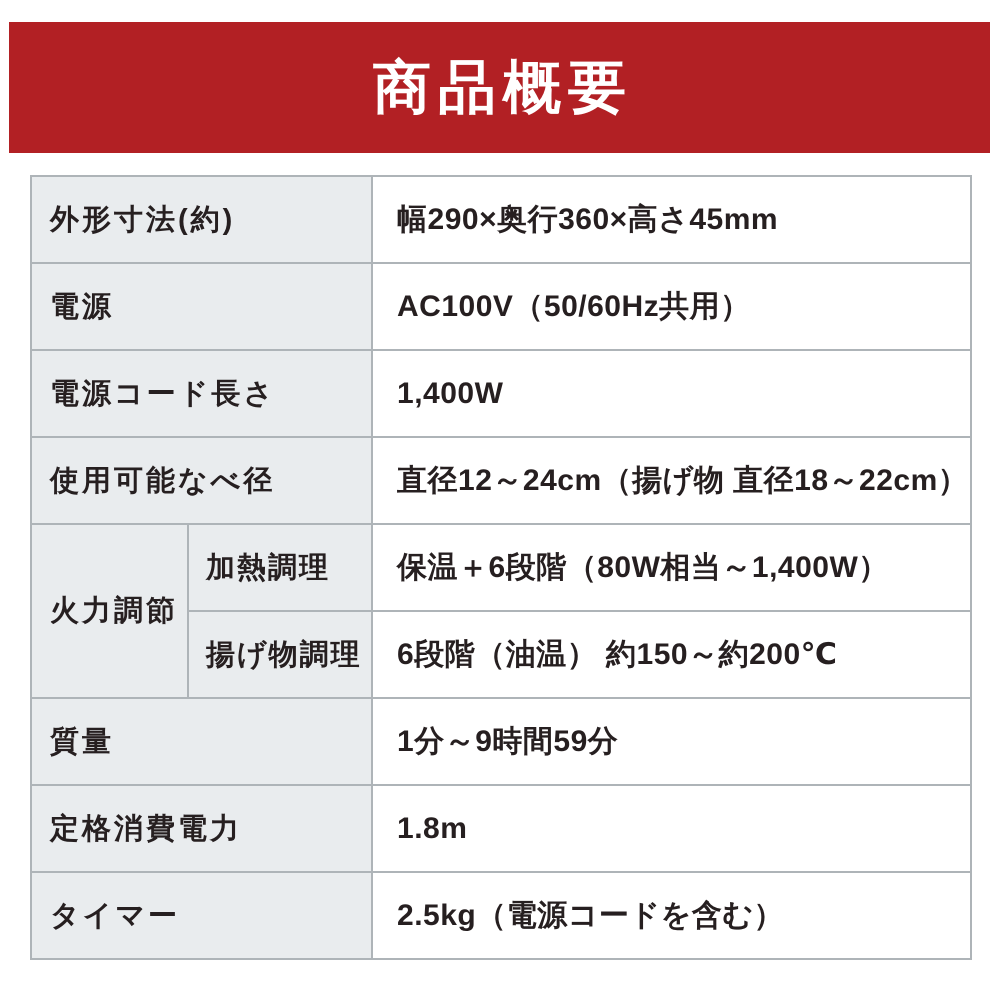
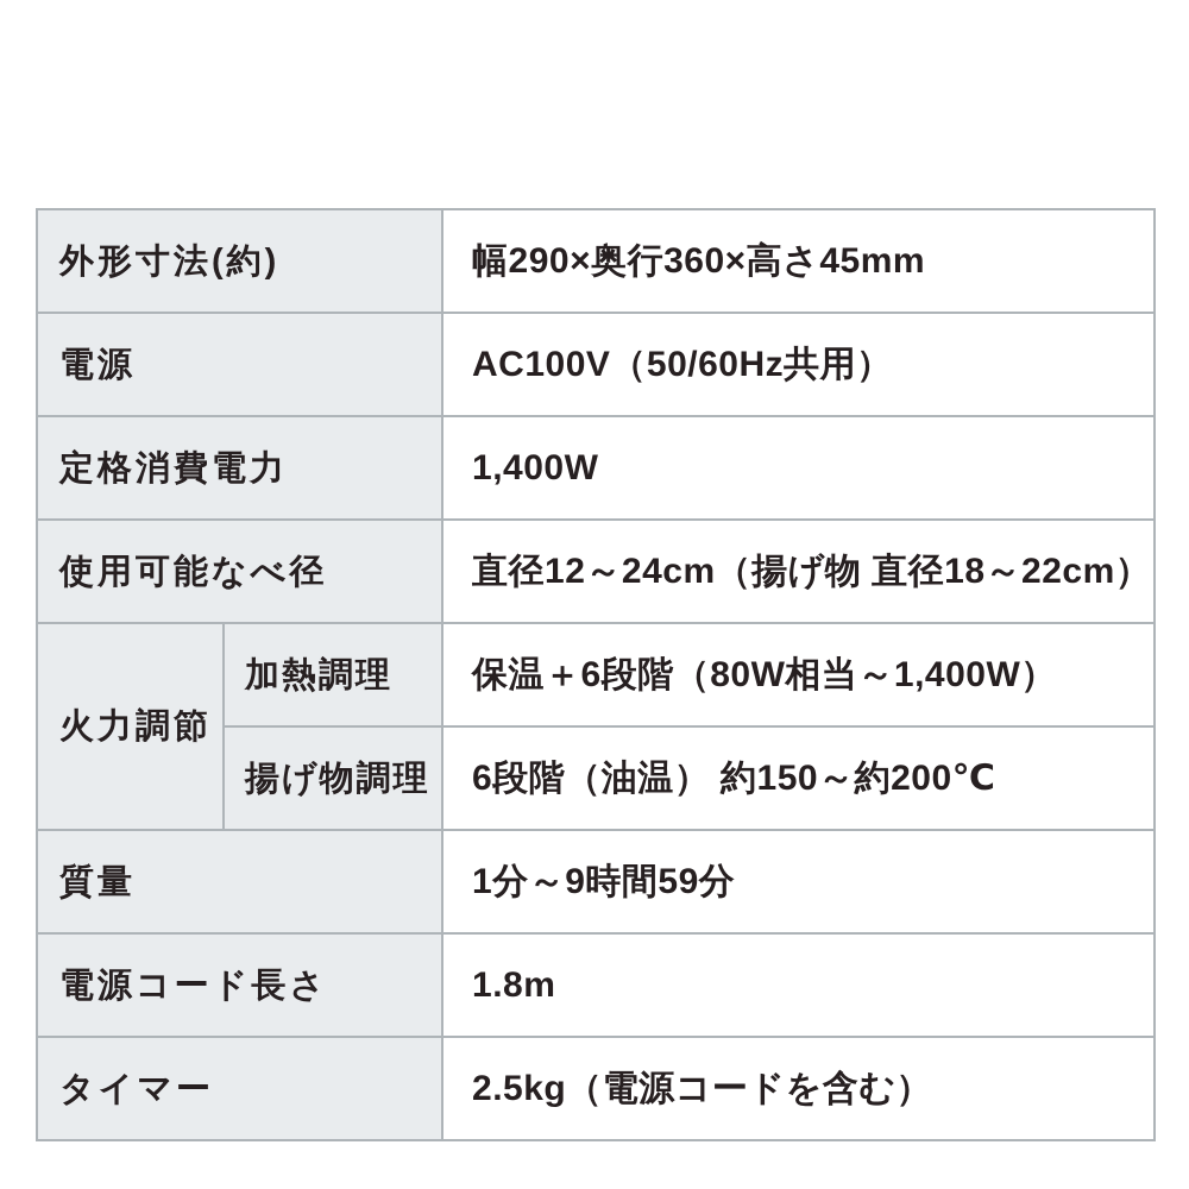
- 商品概要
  外形寸法(約)	幅290×奥行360×高さ45mm
  電源	AC100V（50/60Hz共用）
- 電源コード長さ	1,400W
+ 定格消費電力	1,400W
  使用可能なべ径	直径12～24cm（揚げ物 直径18～22cm）
  火力調節	加熱調理	保温＋6段階（80W相当～1,400W）
  揚げ物調理	6段階（油温） 約150～約200℃
  質量	1分～9時間59分
- 定格消費電力	1.8m
+ 電源コード長さ	1.8m
  タイマー	2.5kg（電源コードを含む）
